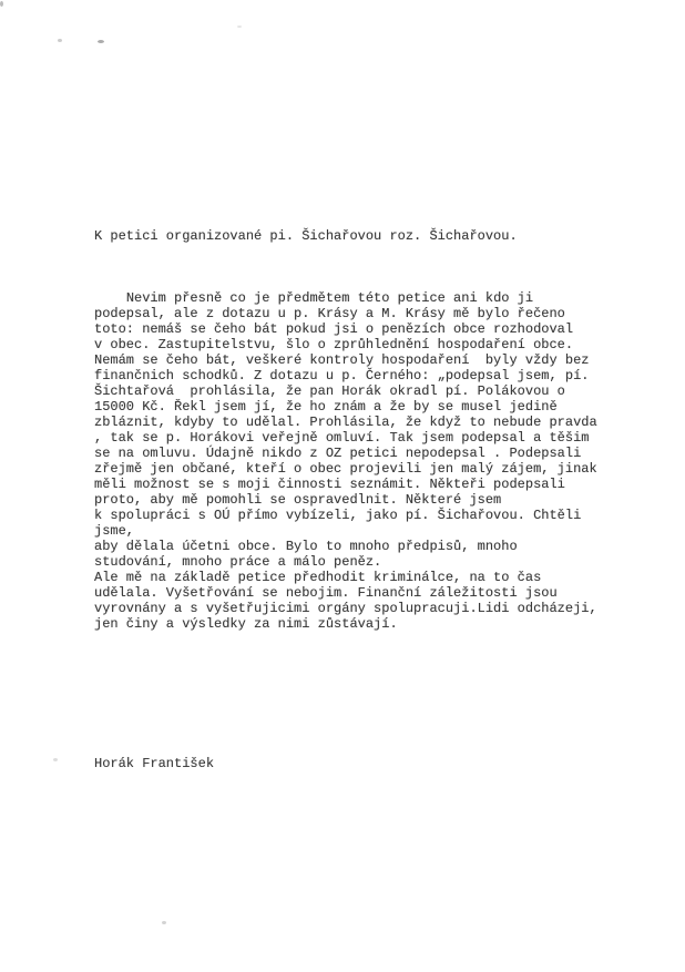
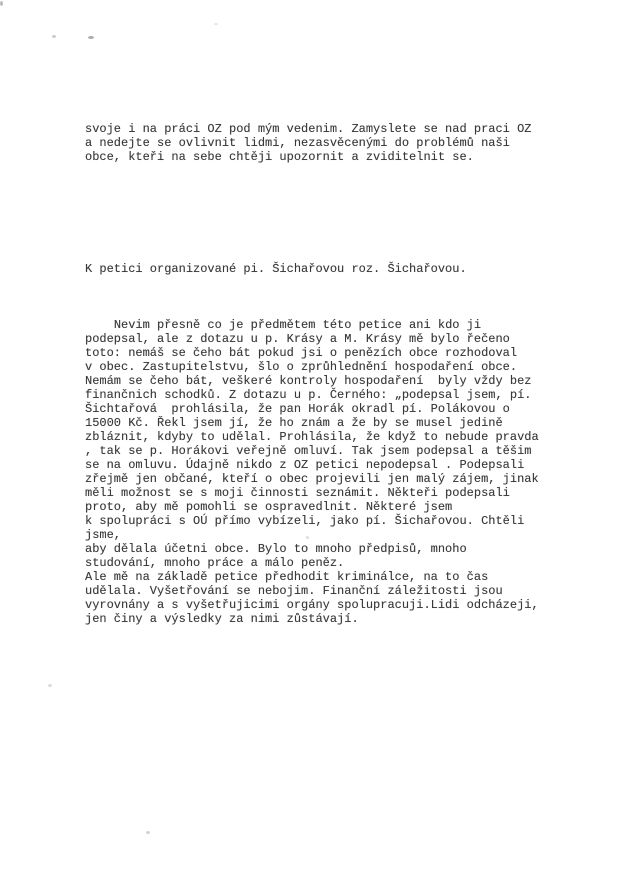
+ svoje i na práci OZ pod mým vedenim. Zamyslete se nad praci OZ
+ a nedejte se ovlivnit lidmi, nezasvěcenými do problémů naši
+ obce, kteři na sebe chtěji upozornit a zviditelnit se.
  K petici organizované pi. Šichařovou roz. Šichařovou.
  Nevim přesně co je předmětem této petice ani kdo ji
  podepsal, ale z dotazu u p. Krásy a M. Krásy mě bylo řečeno
  toto: nemáš se čeho bát pokud jsi o penězích obce rozhodoval
  v obec. Zastupitelstvu, šlo o zprůhlednění hospodaření obce.
  Nemám se čeho bát, veškeré kontroly hospodaření byly vždy bez
  finančnich schodků. Z dotazu u p. Černého: „podepsal jsem, pí.
  Šichtařová prohlásila, že pan Horák okradl pí. Polákovou o
  15000 Kč. Řekl jsem jí, že ho znám a že by se musel jedině
  zbláznit, kdyby to udělal. Prohlásila, že když to nebude pravda
  , tak se p. Horákovi veřejně omluví. Tak jsem podepsal a těšim
  se na omluvu. Údajně nikdo z OZ petici nepodepsal . Podepsali
  zřejmě jen občané, kteří o obec projevili jen malý zájem, jinak
  měli možnost se s moji činnosti seznámit. Někteři podepsali
  proto, aby mě pomohli se ospravedlnit. Některé jsem
  k spolupráci s OÚ přímo vybízeli, jako pí. Šichařovou. Chtěli
  jsme,
  aby dělala účetni obce. Bylo to mnoho předpisů, mnoho
  studování, mnoho práce a málo peněz.
  Ale mě na základě petice předhodit kriminálce, na to čas
  udělala. Vyšetřování se nebojim. Finanční záležitosti jsou
  vyrovnány a s vyšetřujicimi orgány spolupracuji.Lidi odcházeji,
  jen činy a výsledky za nimi zůstávají.
- Horák František
